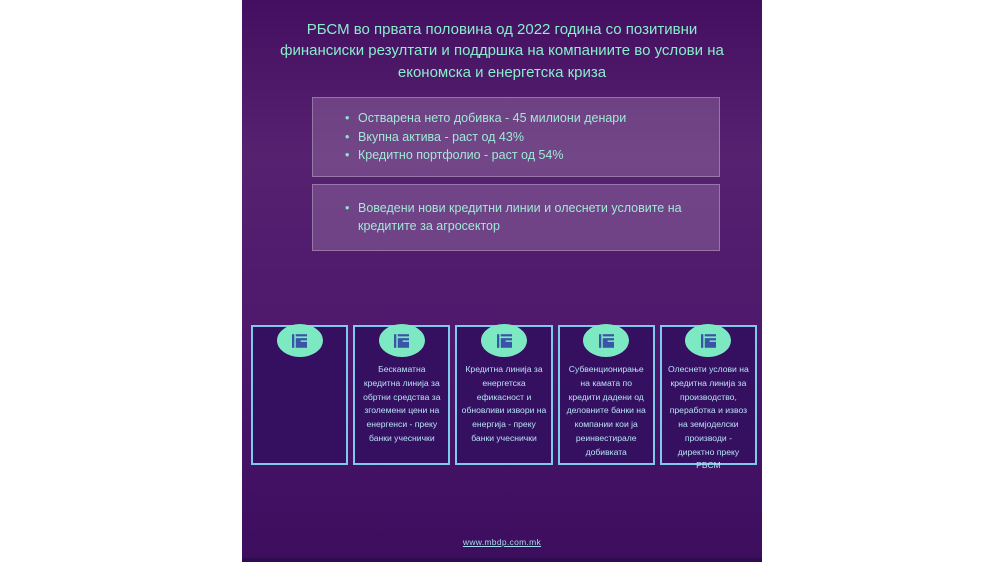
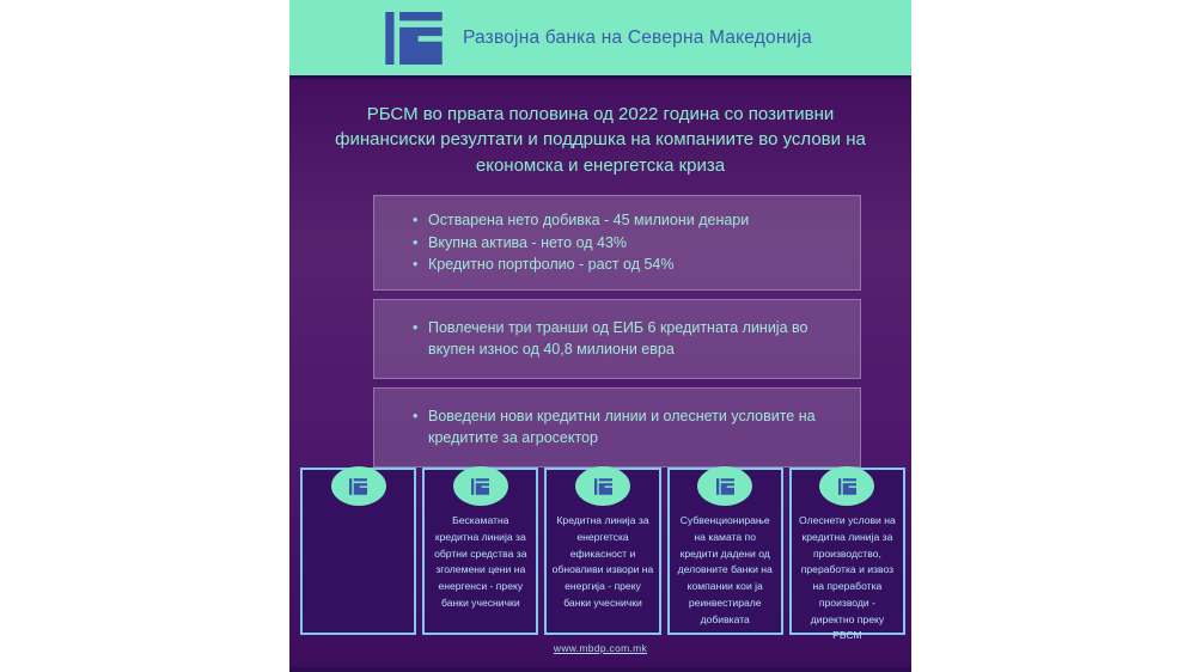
+ Развојна банка на Северна Македонија
  РБСМ во првата половина од 2022 година со позитивни финансиски резултати и поддршка на компаниите во услови на економска и енергетска криза
  Остварена нето добивка - 45 милиони денари
- Вкупна актива - раст од 43%
+ Вкупна актива - нето од 43%
  Кредитно портфолио - раст од 54%
+ Повлечени три транши од ЕИБ 6 кредитната линија во вкупен износ од 40,8 милиони евра
  Воведени нови кредитни линии и олеснети условите на кредитите за агросектор
  Бескаматна кредитна линија за обртни средства за зголемени цени на енергенси - преку банки учеснички
  Кредитна линија за енергетска ефикасност и обновливи извори на енергија - преку банки учеснички
  Субвенционирање на камата по кредити дадени од деловните банки на компании кои ја реинвестирале добивката
- Олеснети услови на кредитна линија за производство, преработка и извоз на земјоделски производи - директно преку РБСМ
+ Олеснети услови на кредитна линија за производство, преработка и извоз на преработка производи - директно преку РБСМ
  www.mbdp.com.mk
